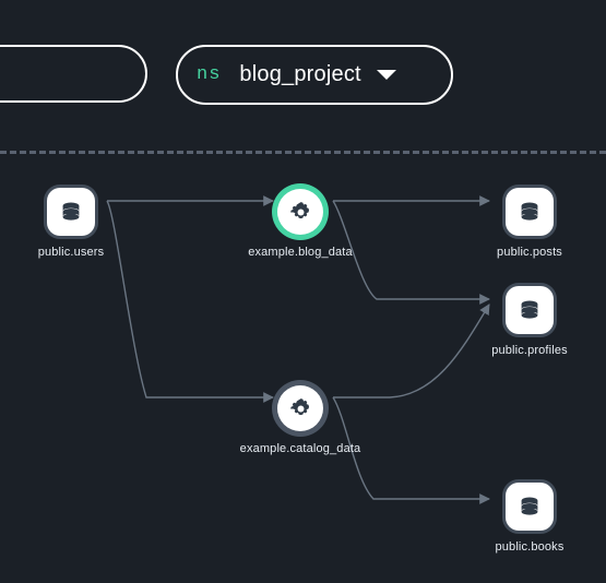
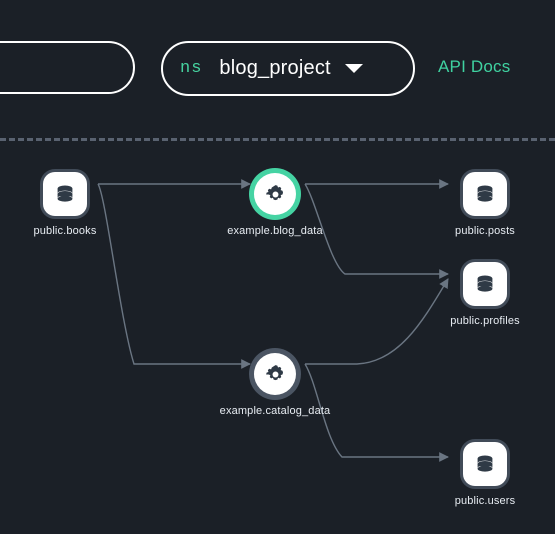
  ns
  blog_project
+ API Docs
- public.users
+ public.books
  example.blog_data
  public.posts
  public.profiles
  example.catalog_data
- public.books
+ public.users
